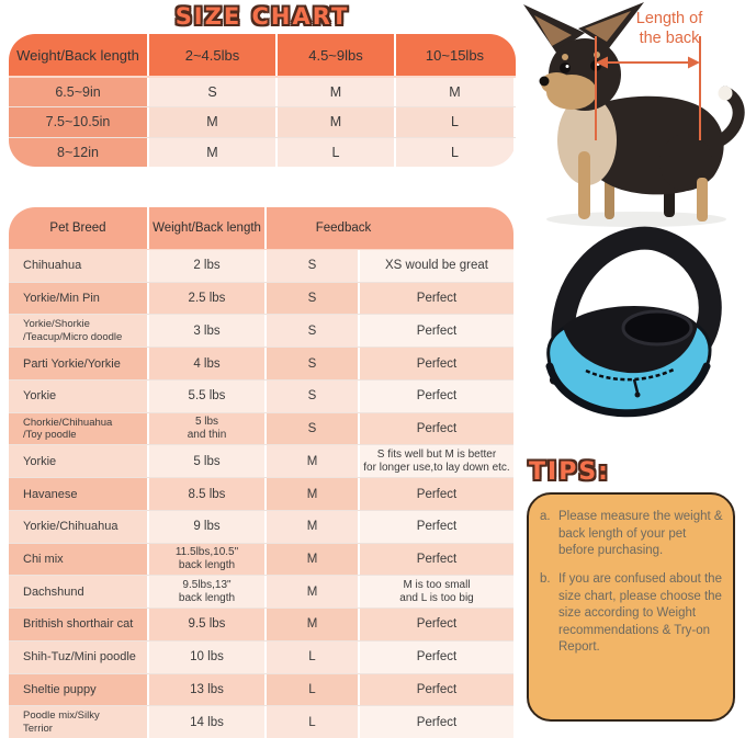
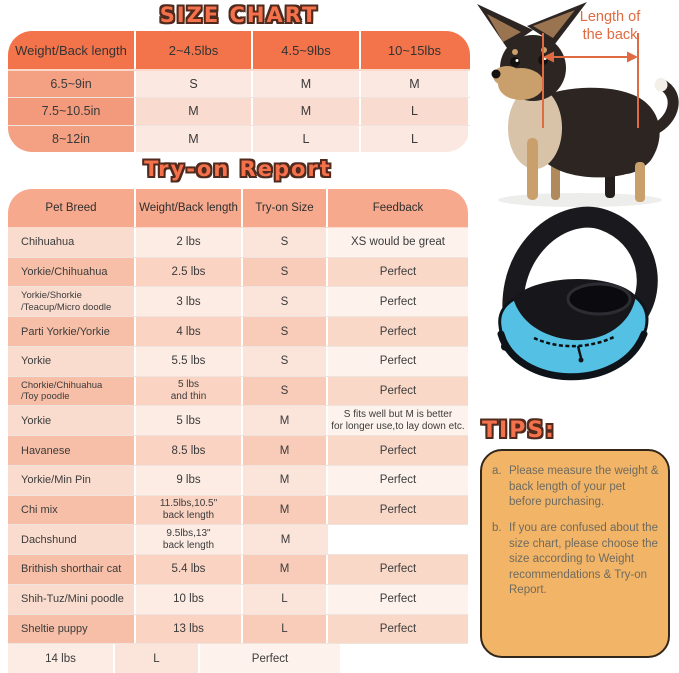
  SIZE CHART
  Weight/Back length
  2~4.5lbs
  4.5~9lbs
  10~15lbs
  6.5~9in
  S
  M
  M
  7.5~10.5in
  M
  M
  L
  8~12in
  M
  L
  L
+ Try-on Report
  Pet Breed
  Weight/Back length
+ Try-on Size
  Feedback
  Chihuahua
  2 lbs
  S
  XS would be great
- Yorkie/Min Pin
+ Yorkie/Chihuahua
  2.5 lbs
  S
  Perfect
  Yorkie/Shorkie
  /Teacup/Micro doodle
  3 lbs
  S
  Perfect
  Parti Yorkie/Yorkie
  4 lbs
  S
  Perfect
  Yorkie
  5.5 lbs
  S
  Perfect
  Chorkie/Chihuahua
  /Toy poodle
  5 lbs
  and thin
  S
  Perfect
  Yorkie
  5 lbs
  M
  S fits well but M is better
  for longer use,to lay down etc.
  Havanese
  8.5 lbs
  M
  Perfect
- Yorkie/Chihuahua
+ Yorkie/Min Pin
  9 lbs
  M
  Perfect
  Chi mix
  11.5lbs,10.5"
  back length
  M
  Perfect
  Dachshund
  9.5lbs,13"
  back length
  M
- M is too small
- and L is too big
  Brithish shorthair cat
- 9.5 lbs
+ 5.4 lbs
  M
  Perfect
  Shih-Tuz/Mini poodle
  10 lbs
  L
  Perfect
  Sheltie puppy
  13 lbs
  L
  Perfect
- Poodle mix/Silky
- Terrior
  14 lbs
  L
  Perfect
  Length of
  the back
  TIPS:
  a.
  Please measure the weight & back length of your pet before purchasing.
  b.
  If you are confused about the size chart, please choose the size according to Weight recommendations & Try-on Report.
